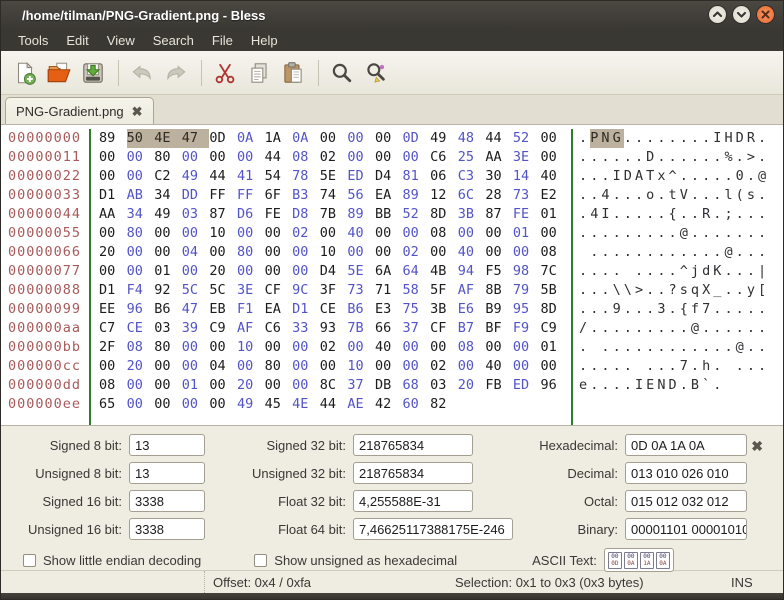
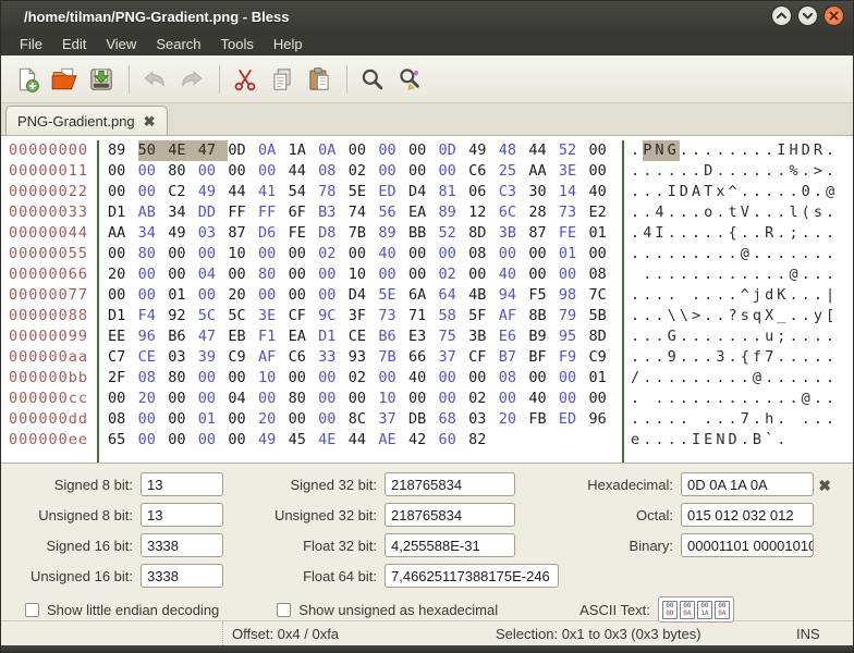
  /home/tilman/PNG-Gradient.png - Bless
- Tools
+ File
  Edit
  View
  Search
- File
+ Tools
  Help
  PNG-Gradient.png
  ✖
  00000000
  00000011
  00000022
  00000033
  00000044
  00000055
  00000066
  00000077
  00000088
  00000099
  000000aa
  000000bb
  000000cc
  000000dd
  000000ee
  89 50 4E 47 0D 0A 1A 0A 00 00 00 0D 49 48 44 52 00
  00 00 80 00 00 00 44 08 02 00 00 00 C6 25 AA 3E 00
  00 00 C2 49 44 41 54 78 5E ED D4 81 06 C3 30 14 40
  D1 AB 34 DD FF FF 6F B3 74 56 EA 89 12 6C 28 73 E2
  AA 34 49 03 87 D6 FE D8 7B 89 BB 52 8D 3B 87 FE 01
  00 80 00 00 10 00 00 02 00 40 00 00 08 00 00 01 00
  20 00 00 04 00 80 00 00 10 00 00 02 00 40 00 00 08
  00 00 01 00 20 00 00 00 D4 5E 6A 64 4B 94 F5 98 7C
  D1 F4 92 5C 5C 3E CF 9C 3F 73 71 58 5F AF 8B 79 5B
  EE 96 B6 47 EB F1 EA D1 CE B6 E3 75 3B E6 B9 95 8D
  C7 CE 03 39 C9 AF C6 33 93 7B 66 37 CF B7 BF F9 C9
  2F 08 80 00 00 10 00 00 02 00 40 00 00 08 00 00 01
  00 20 00 00 04 00 80 00 00 10 00 00 02 00 40 00 00
  08 00 00 01 00 20 00 00 8C 37 DB 68 03 20 FB ED 96
  65 00 00 00 00 49 45 4E 44 AE 42 60 82
  . P N G . . . . . . . . I H D R .
  . . . . . . D . . . . . . % . > .
  . . . I D A T x ^ . . . . . 0 . @
  . . 4 . . . o . t V . . . l ( s .
  . 4 I . . . . . { . . R . ; . . .
  . . . . . . . . . @ . . . . . . .
  . . . . . . . . . . . . @ . . .
  . . . . . . . . ^ j d K . . . |
  . . . \ \ > . . ? s q X _ . . y [
+ . . . G . . . . . . . u ; . . . .
  . . . 9 . . . 3 . { f 7 . . . . .
  / . . . . . . . . . @ . . . . . .
  . . . . . . . . . . . . . @ . .
  . . . . . . . . 7 . h . . . .
  e . . . . I E N D . B ` .
  Signed 8 bit:
  13
  Unsigned 8 bit:
  13
  Signed 16 bit:
  3338
  Unsigned 16 bit:
  3338
  Signed 32 bit:
  218765834
  Unsigned 32 bit:
  218765834
  Float 32 bit:
  4,255588E-31
  Float 64 bit:
  7,46625117388175E-246
  Hexadecimal:
  0D 0A 1A 0A
- Decimal:
- 013 010 026 010
  Octal:
  015 012 032 012
  Binary:
  00001101 00001010
  ✖
  Show little endian decoding
  Show unsigned as hexadecimal
  ASCII Text:
  Offset: 0x4 / 0xfa
  Selection: 0x1 to 0x3 (0x3 bytes)
  INS
